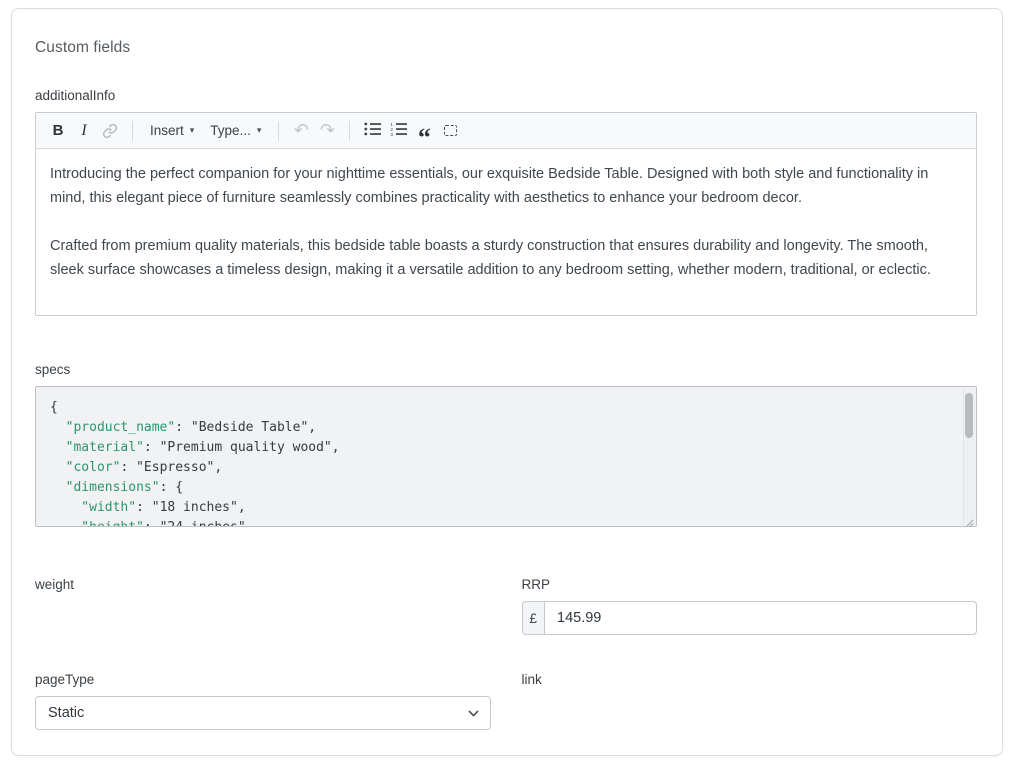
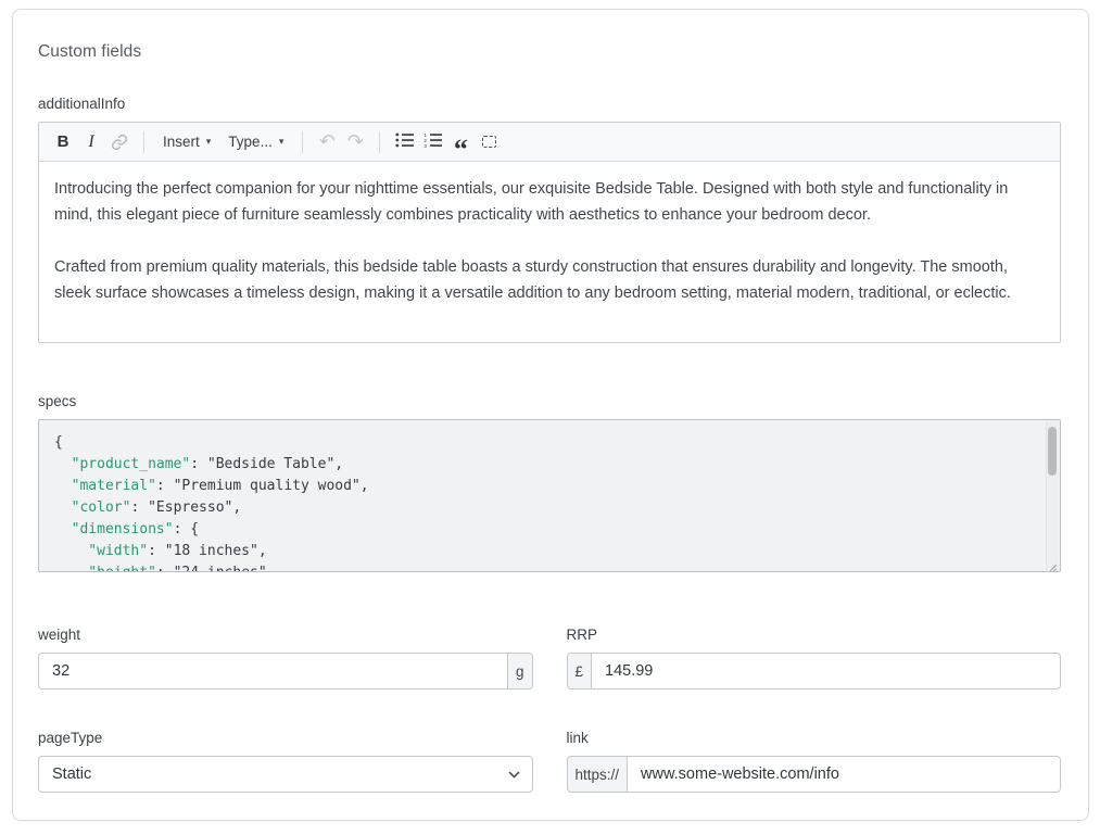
  Custom fields
  additionalInfo
  B
  I
  Insert
  ▾
  Type...
  ▾
  ↶
  ↷
  “
  Introducing the perfect companion for your nighttime essentials, our exquisite Bedside Table. Designed with both style and functionality in mind, this elegant piece of furniture seamlessly combines practicality with aesthetics to enhance your bedroom decor.
- Crafted from premium quality materials, this bedside table boasts a sturdy construction that ensures durability and longevity. The smooth, sleek surface showcases a timeless design, making it a versatile addition to any bedroom setting, whether modern, traditional, or eclectic.
+ Crafted from premium quality materials, this bedside table boasts a sturdy construction that ensures durability and longevity. The smooth, sleek surface showcases a timeless design, making it a versatile addition to any bedroom setting, material modern, traditional, or eclectic.
  specs
  {
  "product_name": "Bedside Table",
  "material": "Premium quality wood",
  "color": "Espresso",
  "dimensions": {
  "width": "18 inches",
  weight
+ 32
+ g
  RRP
  £
  145.99
  pageType
  Static
  link
+ https://
+ www.some-website.com/info
